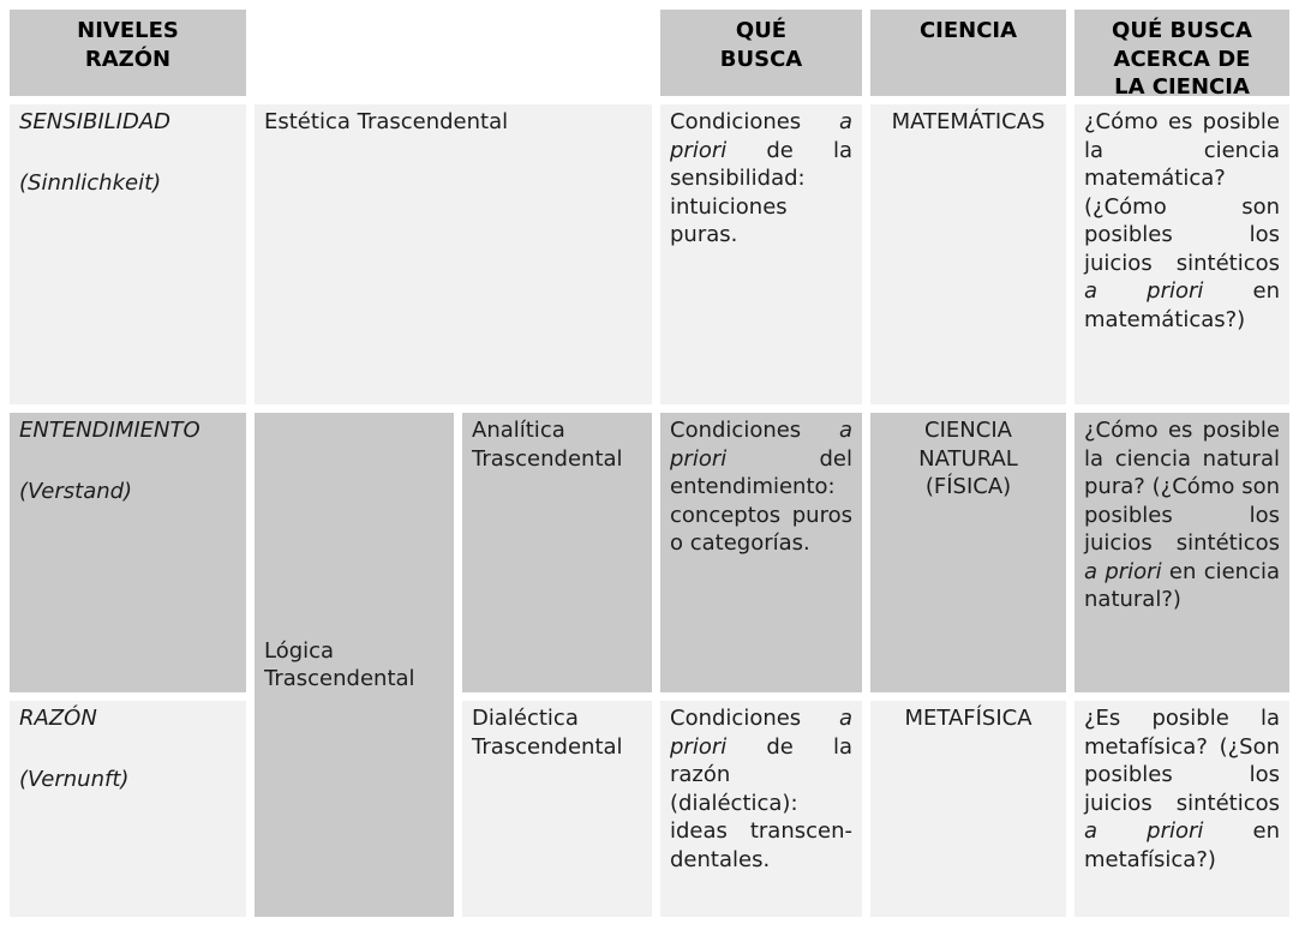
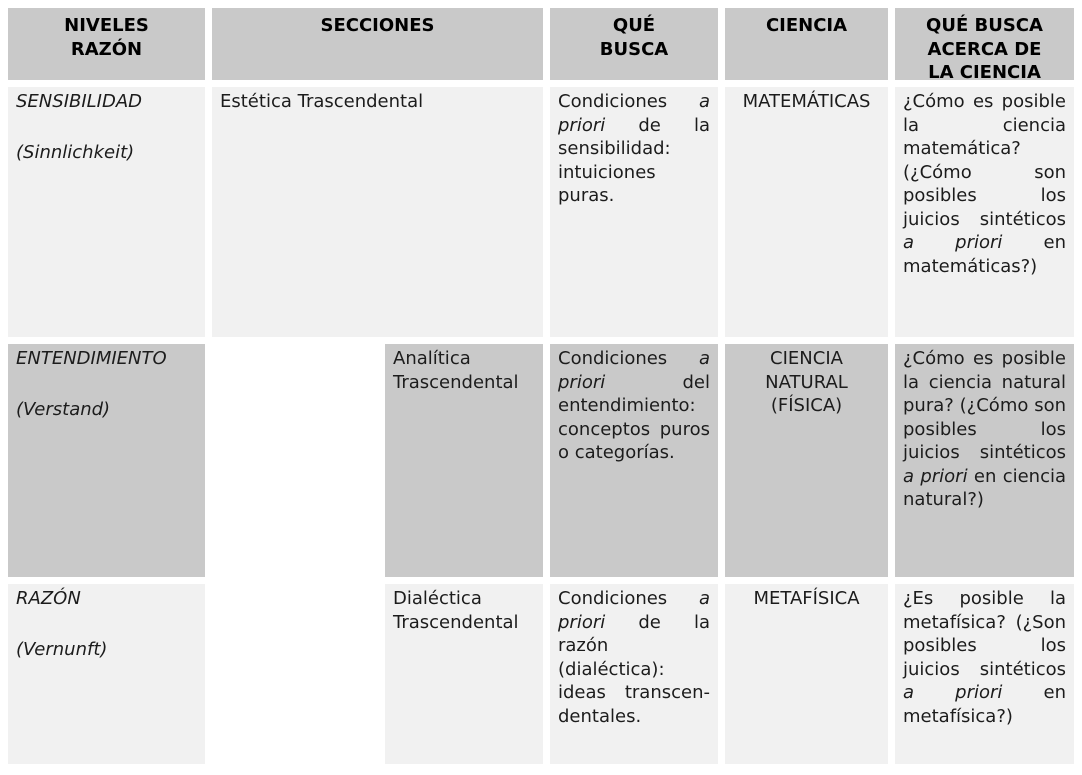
  NIVELES
  RAZÓN
+ SECCIONES
  QUÉ
  BUSCA
  CIENCIA
  QUÉ BUSCA
  ACERCA DE
  LA CIENCIA
  SENSIBILIDAD
  (Sinnlichkeit)
  Estética Trascendental
  Condiciones a priori de la sensibilidad: intuiciones puras.
  MATEMÁTICAS
  ¿Cómo es posible la ciencia matemática? (¿Cómo son posibles los juicios sintéticos a priori en matemáticas?)
  ENTENDIMIENTO
  (Verstand)
- Lógica Trascendental
  Analítica Trascendental
  Condiciones a priori del entendimiento: conceptos puros o categorías.
  CIENCIA
  NATURAL
  (FÍSICA)
  ¿Cómo es posible la ciencia natural pura? (¿Cómo son posibles los juicios sintéticos a priori en ciencia natural?)
  RAZÓN
  (Vernunft)
  Dialéctica Trascendental
  Condiciones a priori de la razón (dialéctica): ideas transcen-dentales.
  METAFÍSICA
  ¿Es posible la metafísica? (¿Son posibles los juicios sintéticos a priori en metafísica?)
